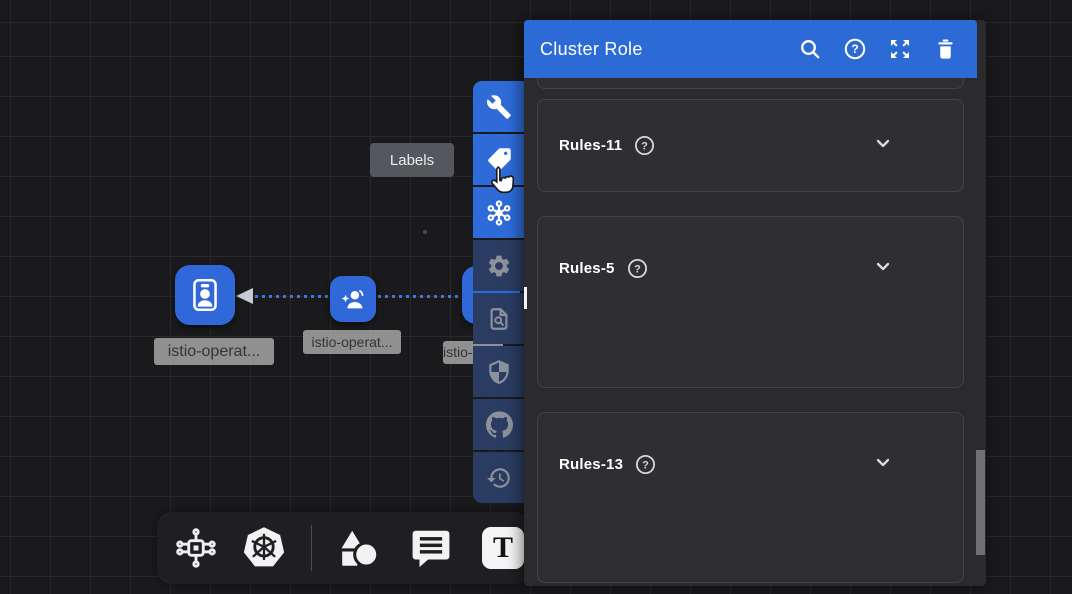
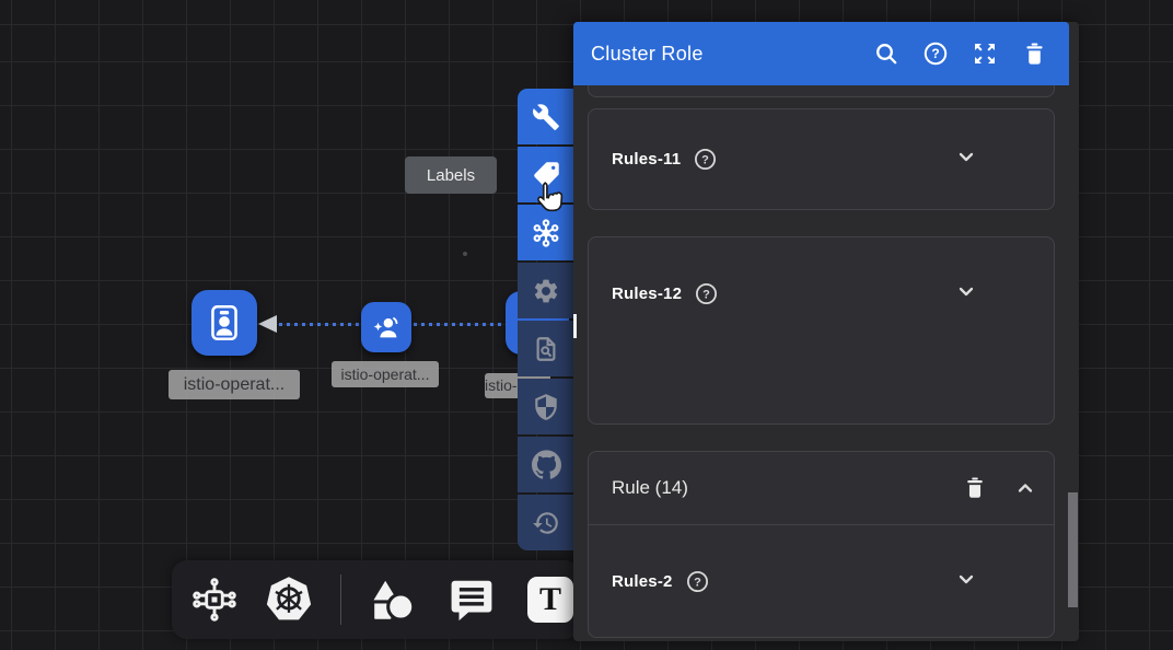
  istio-operat...
  istio-operat...
  Labels
  T
  Cluster Role
  ?
  Rules-11
  ?
- Rules-5
+ Rules-12
  ?
+ Rule (14)
- Rules-13
+ Rules-2
  ?
